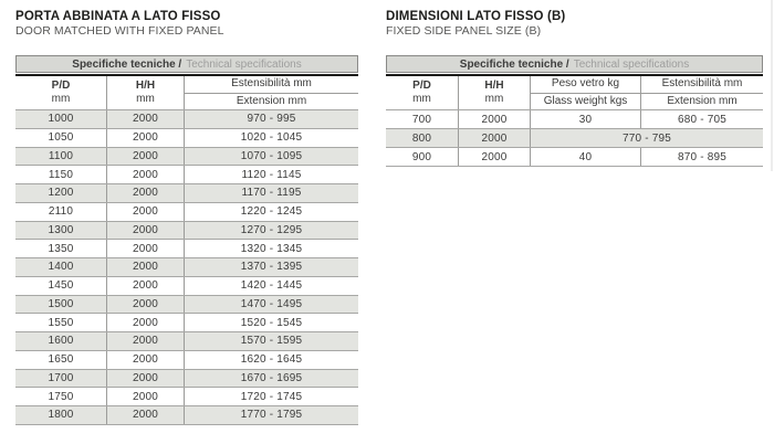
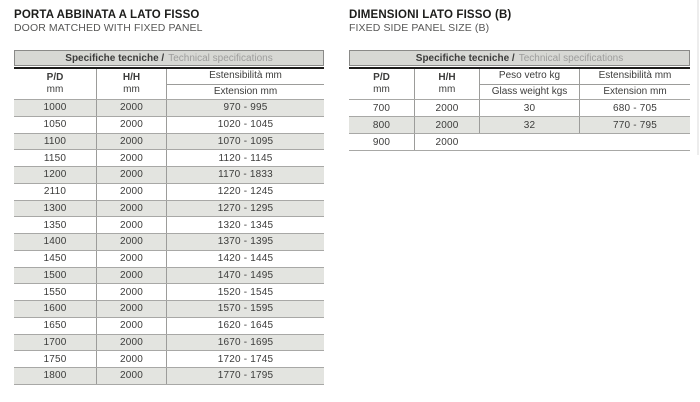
  PORTA ABBINATA A LATO FISSO
  DOOR MATCHED WITH FIXED PANEL
  Specifiche tecniche /
  Technical specifications
  P/D
  mm
  H/H
  mm
  Estensibilità mm
  Extension mm
  1000
  2000
  970 - 995
  1050
  2000
  1020 - 1045
  1100
  2000
  1070 - 1095
  1150
  2000
  1120 - 1145
  1200
  2000
- 1170 - 1195
+ 1170 - 1833
  2110
  2000
  1220 - 1245
  1300
  2000
  1270 - 1295
  1350
  2000
  1320 - 1345
  1400
  2000
  1370 - 1395
  1450
  2000
  1420 - 1445
  1500
  2000
  1470 - 1495
  1550
  2000
  1520 - 1545
  1600
  2000
  1570 - 1595
  1650
  2000
  1620 - 1645
  1700
  2000
  1670 - 1695
  1750
  2000
  1720 - 1745
  1800
  2000
  1770 - 1795
  DIMENSIONI LATO FISSO (B)
  FIXED SIDE PANEL SIZE (B)
  Specifiche tecniche /
  Technical specifications
  P/D
  mm
  H/H
  mm
  Peso vetro kg
  Glass weight kgs
  Estensibilità mm
  Extension mm
  700
  2000
  30
  680 - 705
  800
  2000
+ 32
  770 - 795
  900
  2000
- 40
- 870 - 895
